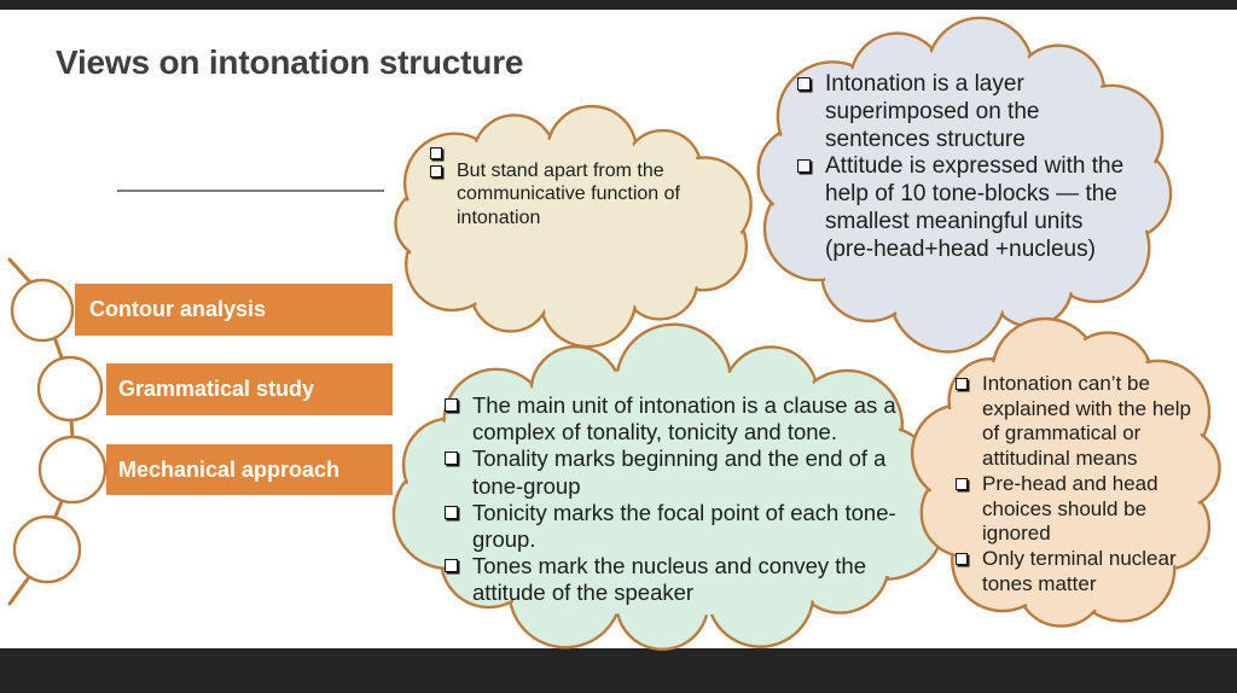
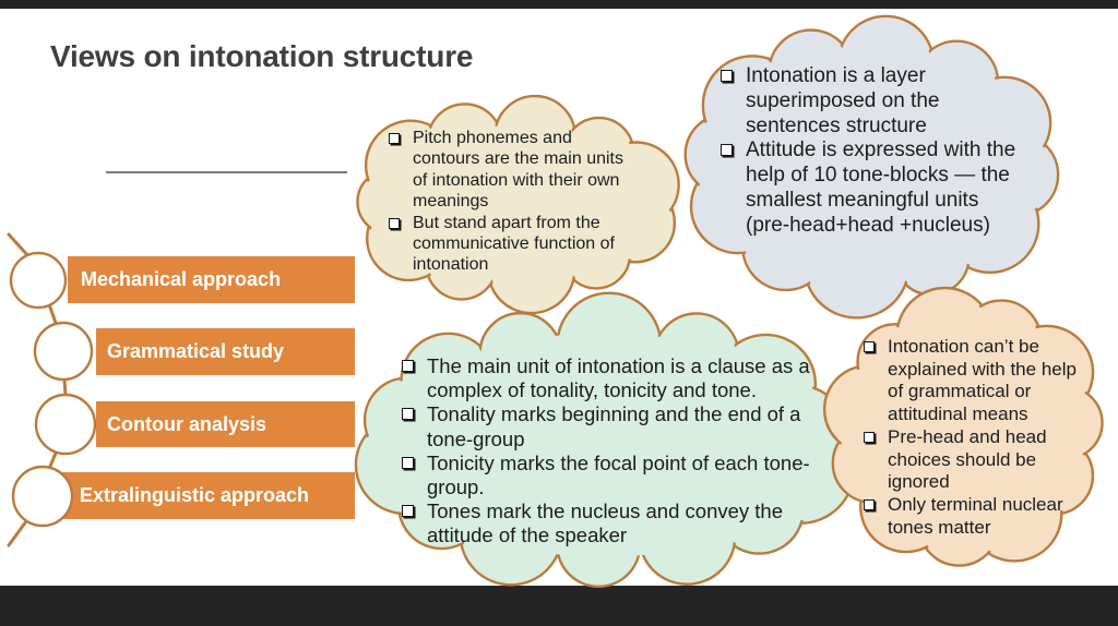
  Views on intonation structure
- Contour analysis
+ Mechanical approach
  Grammatical study
- Mechanical approach
+ Contour analysis
+ Extralinguistic approach
+ Pitch phonemes and
+ contours are the main units
+ of intonation with their own
+ meanings
  But stand apart from the
  communicative function of
  intonation
  Intonation is a layer
  superimposed on the
  sentences structure
  Attitude is expressed with the
  help of 10 tone-blocks — the
  smallest meaningful units
  (pre-head+head +nucleus)
  The main unit of intonation is a clause as a
  complex of tonality, tonicity and tone.
  Tonality marks beginning and the end of a
  tone-group
  Tonicity marks the focal point of each tone-
  group.
  Tones mark the nucleus and convey the
  attitude of the speaker
  Intonation can’t be
  explained with the help
  of grammatical or
  attitudinal means
  Pre-head and head
  choices should be
  ignored
  Only terminal nuclear
  tones matter
